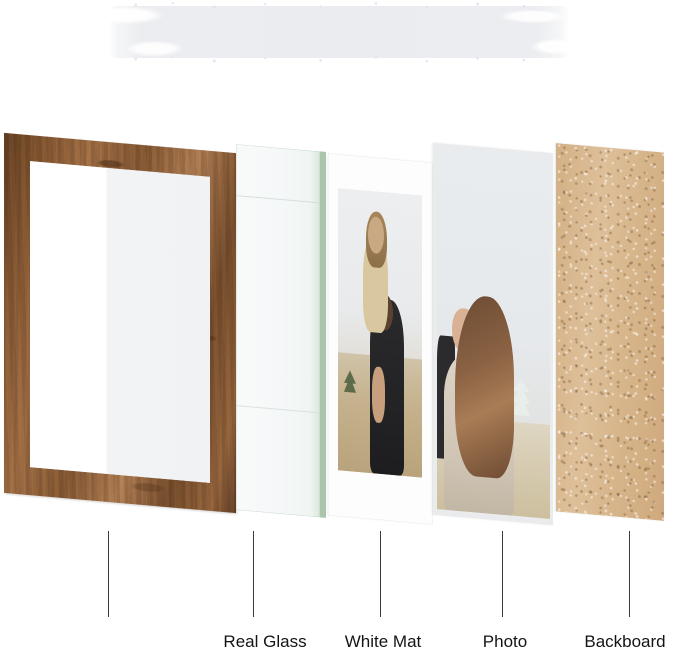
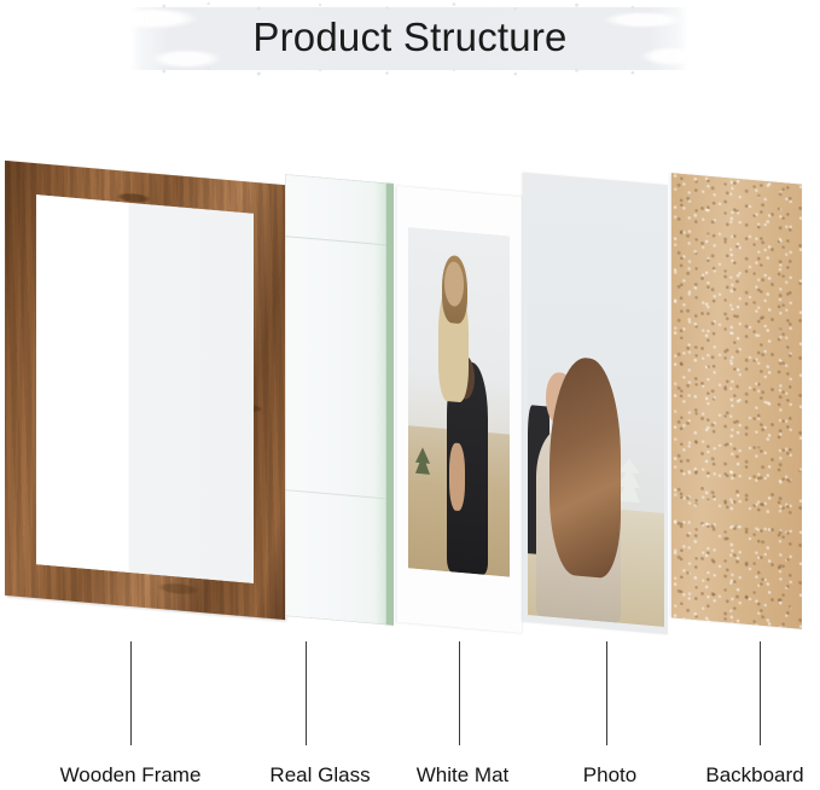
+ Product Structure
+ Wooden Frame
  Real Glass
  White Mat
  Photo
  Backboard
